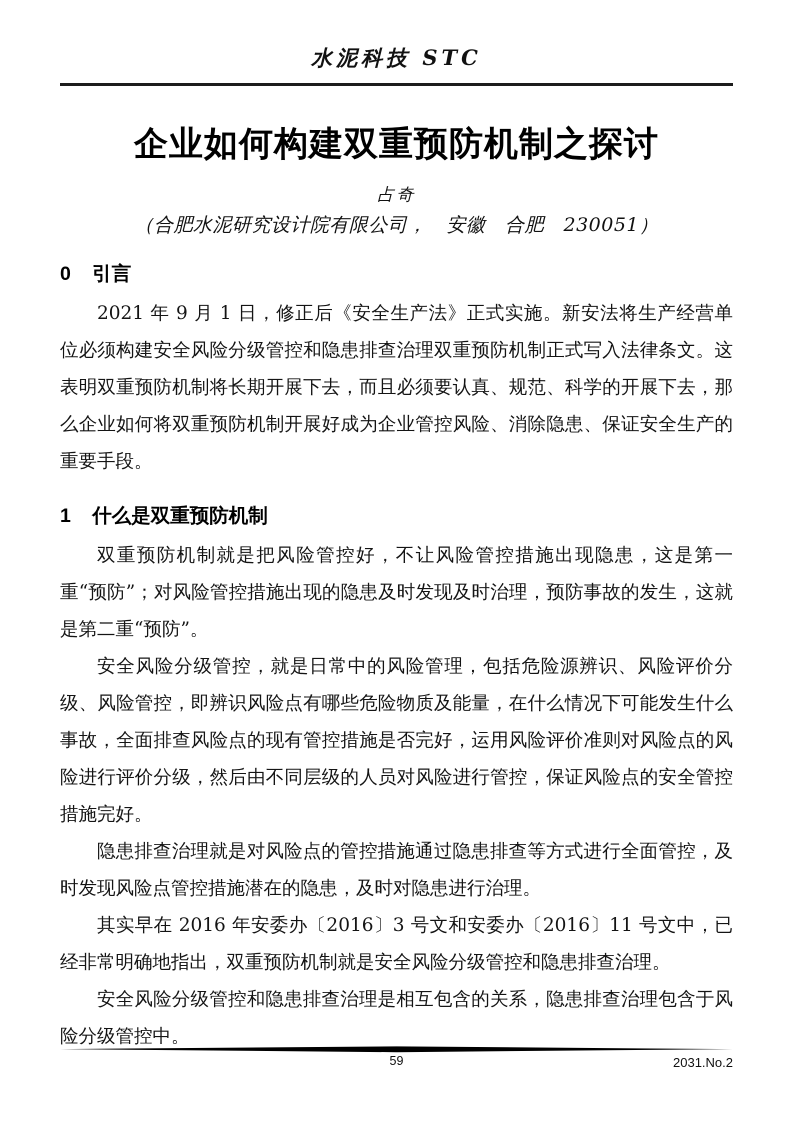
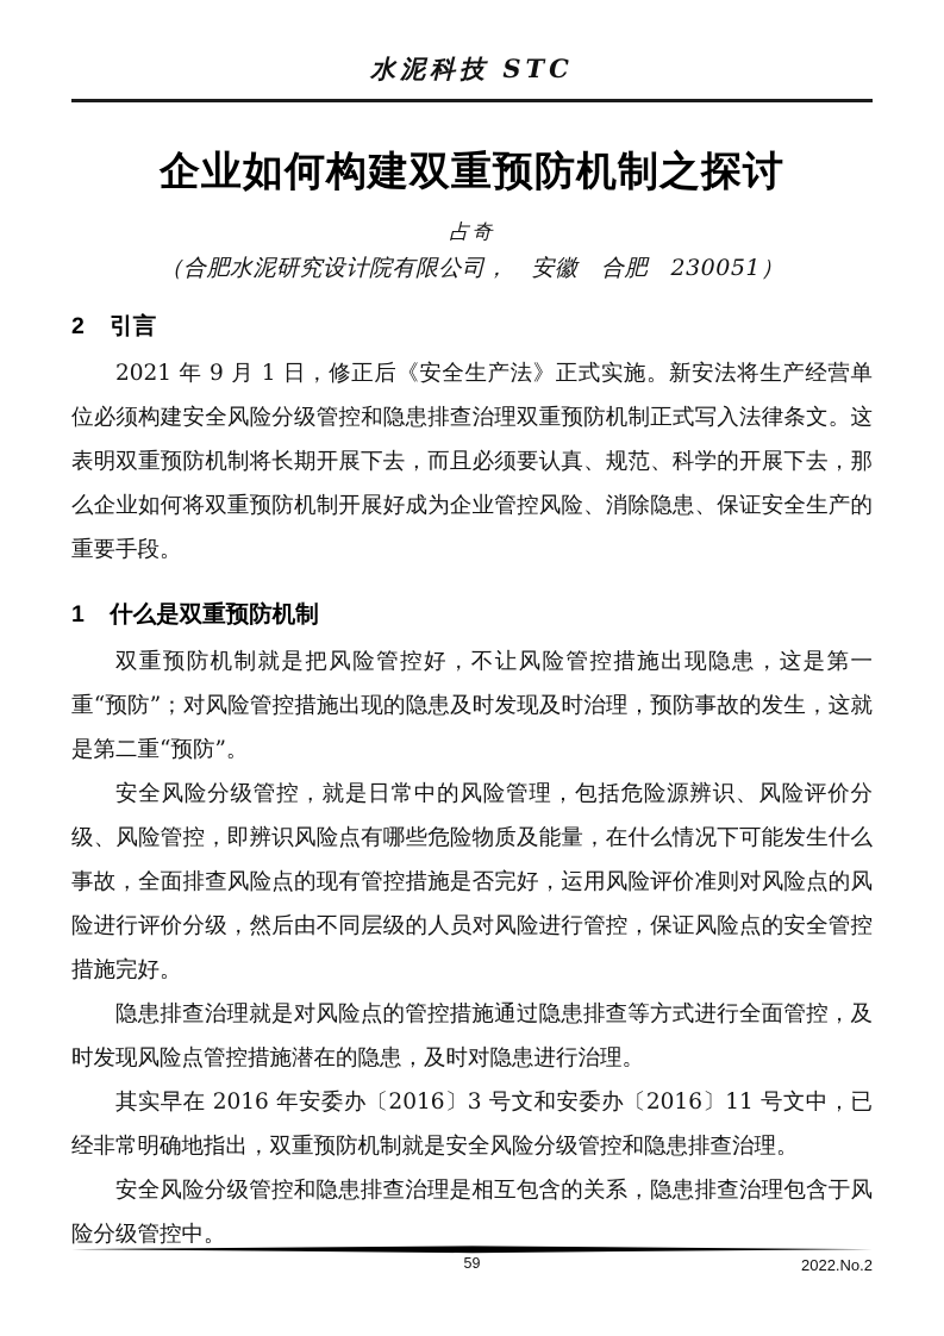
  水泥科技 STC
  企业如何构建双重预防机制之探讨
  占奇
  （合肥水泥研究设计院有限公司， 安徽 合肥 230051）
- 0 引言
+ 2 引言
  2021 年 9 月 1 日，修正后《安全生产法》正式实施。新安法将生产经营单位必须构建安全风险分级管控和隐患排查治理双重预防机制正式写入法律条文。这表明双重预防机制将长期开展下去，而且必须要认真、规范、科学的开展下去，那么企业如何将双重预防机制开展好成为企业管控风险、消除隐患、保证安全生产的重要手段。
  1 什么是双重预防机制
  双重预防机制就是把风险管控好，不让风险管控措施出现隐患，这是第一重“预防”；对风险管控措施出现的隐患及时发现及时治理，预防事故的发生，这就是第二重“预防”。
  安全风险分级管控，就是日常中的风险管理，包括危险源辨识、风险评价分级、风险管控，即辨识风险点有哪些危险物质及能量，在什么情况下可能发生什么事故，全面排查风险点的现有管控措施是否完好，运用风险评价准则对风险点的风险进行评价分级，然后由不同层级的人员对风险进行管控，保证风险点的安全管控措施完好。
  隐患排查治理就是对风险点的管控措施通过隐患排查等方式进行全面管控，及时发现风险点管控措施潜在的隐患，及时对隐患进行治理。
  其实早在 2016 年安委办〔2016〕3 号文和安委办〔2016〕11 号文中，已经非常明确地指出，双重预防机制就是安全风险分级管控和隐患排查治理。
  安全风险分级管控和隐患排查治理是相互包含的关系，隐患排查治理包含于风险分级管控中。
  59
- 2031.No.2
+ 2022.No.2
